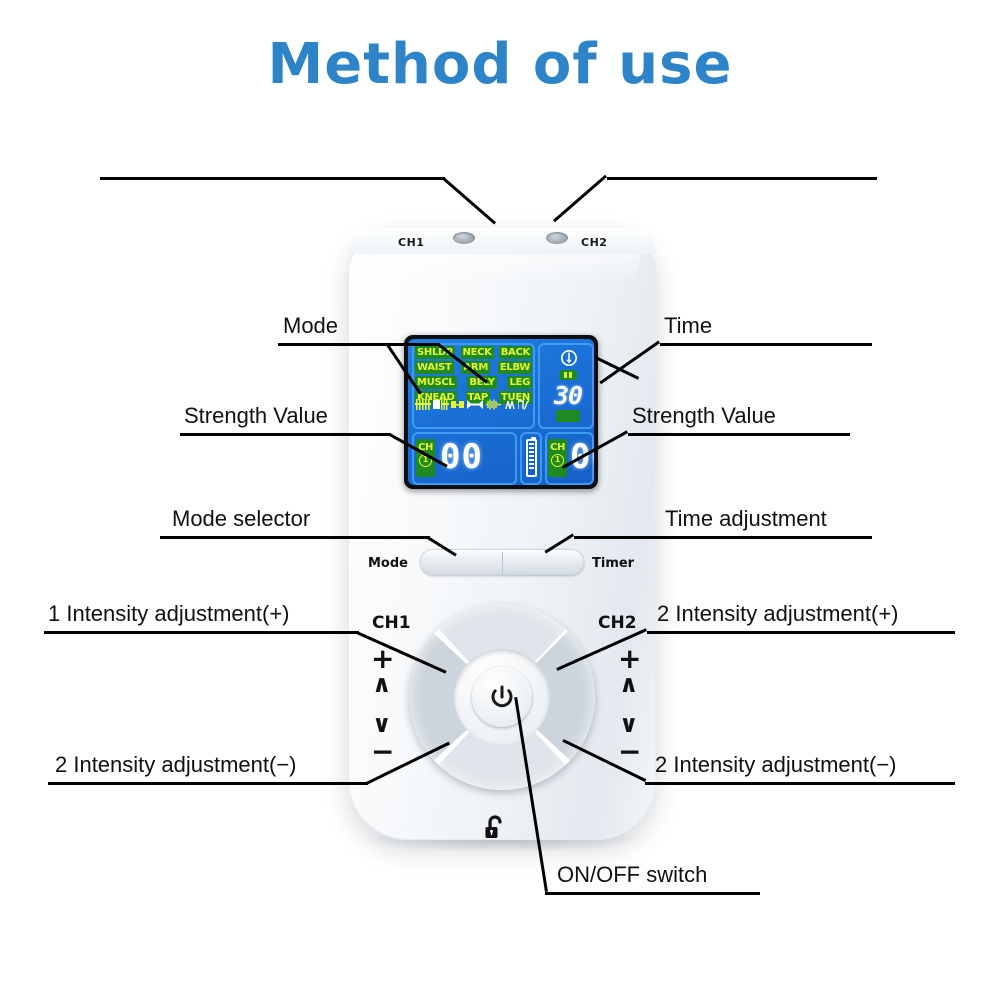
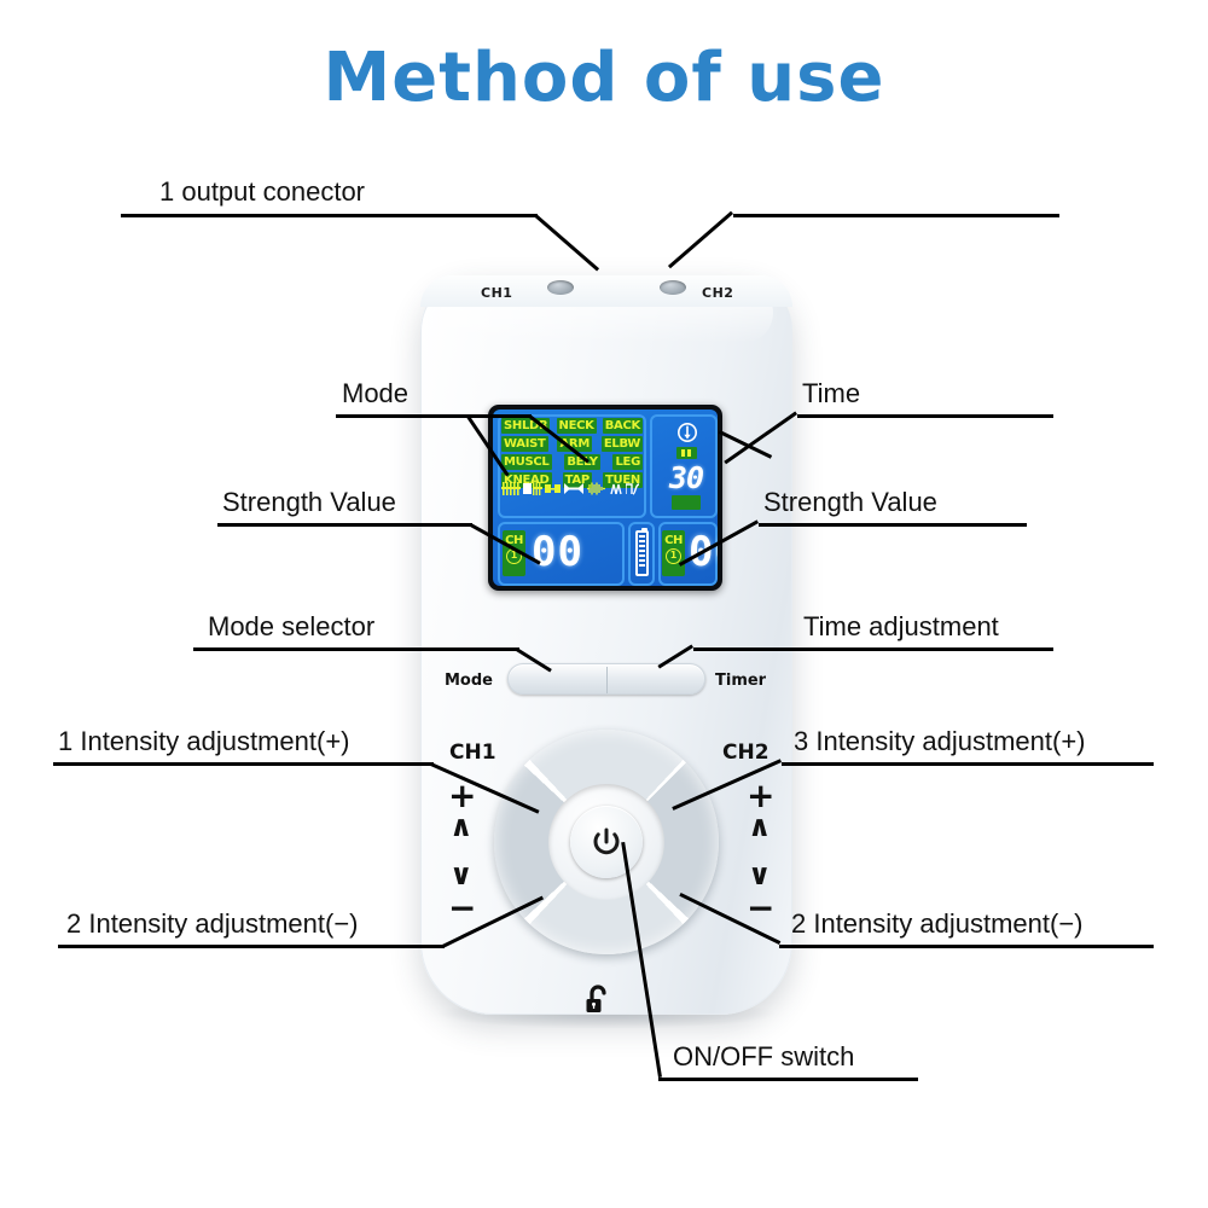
  Method of use
  CH1
  CH2
  SHLD
  NECK
  BACK
  WAIST
  ELBW
  MUSCL
  BEY
  LEG
  KNEAD
  TAP
  TUEN
  30
  CH
  1
  00
  CH
  1
  Mode
  Timer
  CH1
  CH2
  +
  ∧
  ∨
  −
  +
  ∧
  ∨
  −
+ 1 output conector
  Mode
  Time
  Strength Value
  Strength Value
  Mode selector
  Time adjustment
  1 Intensity adjustment(+)
- 2 Intensity adjustment(+)
+ 3 Intensity adjustment(+)
  2 Intensity adjustment(−)
  2 Intensity adjustment(−)
  ON/OFF switch
